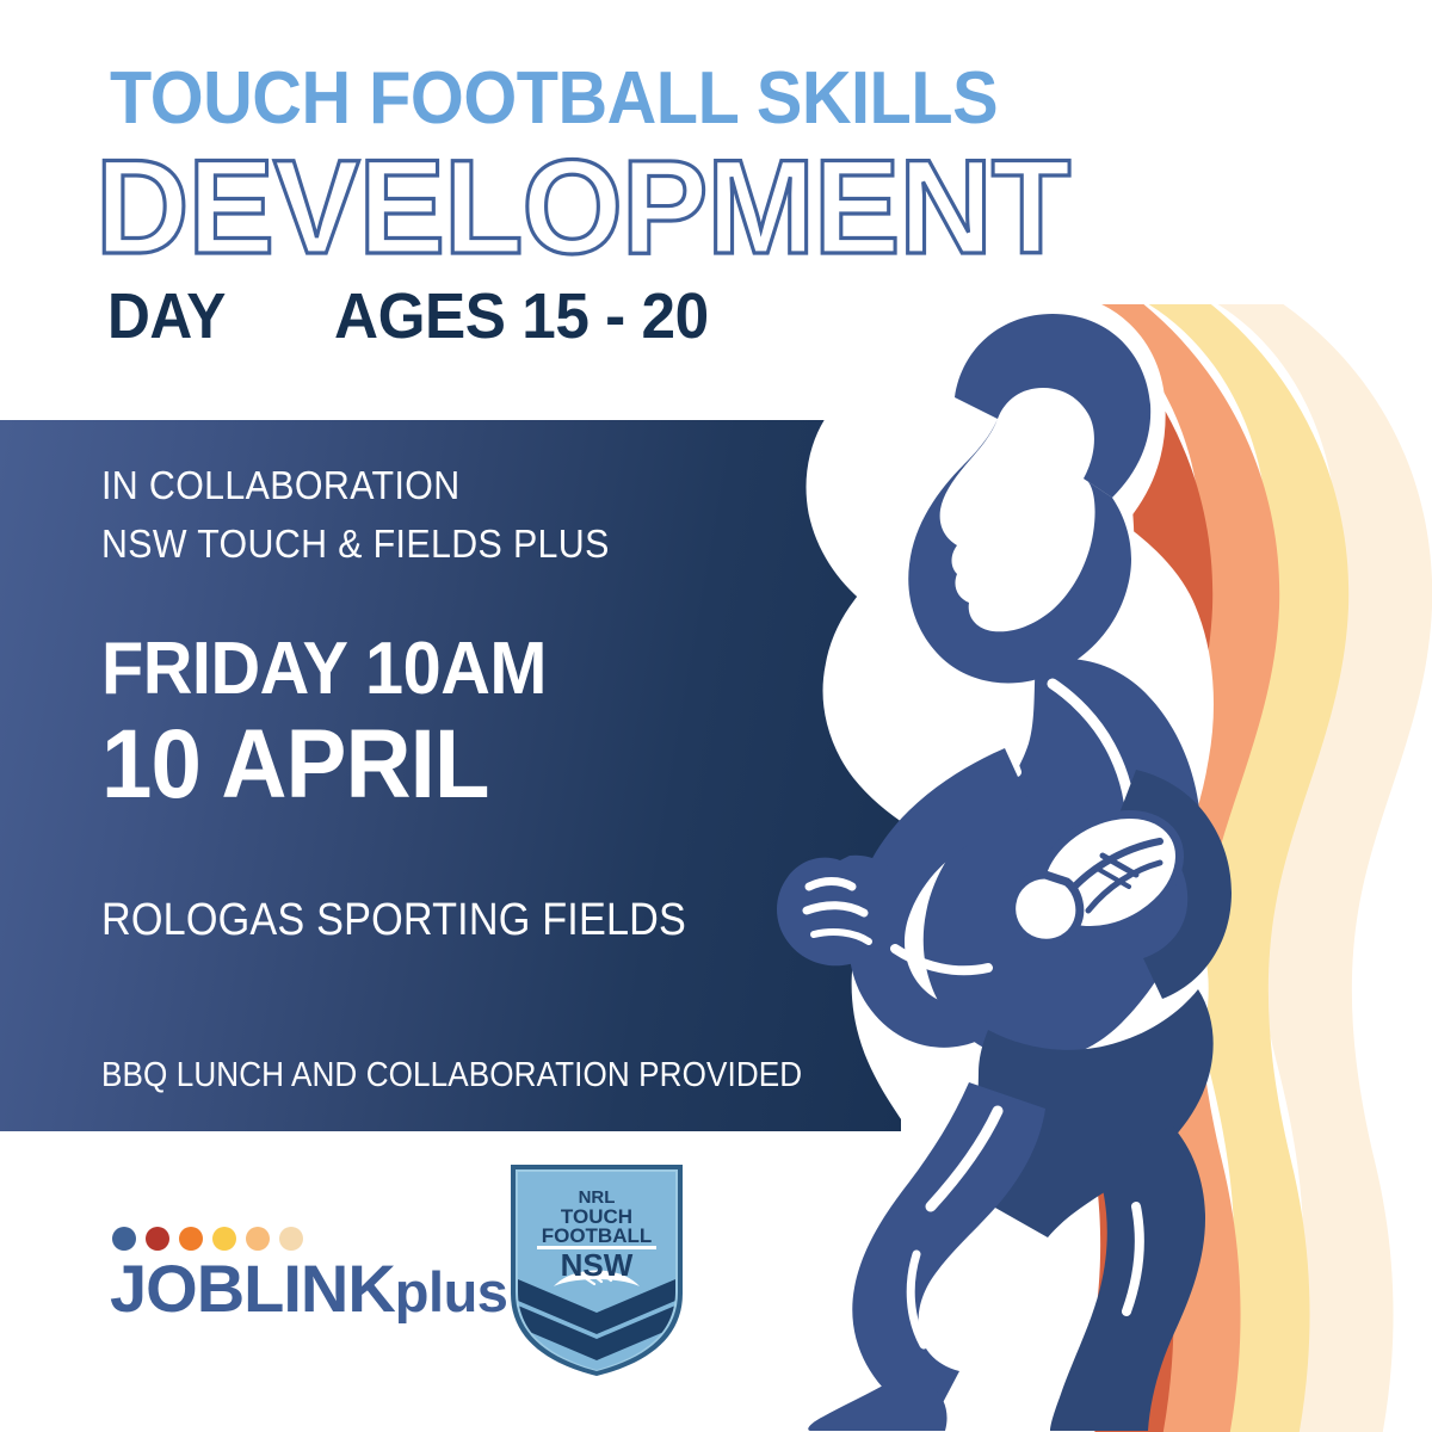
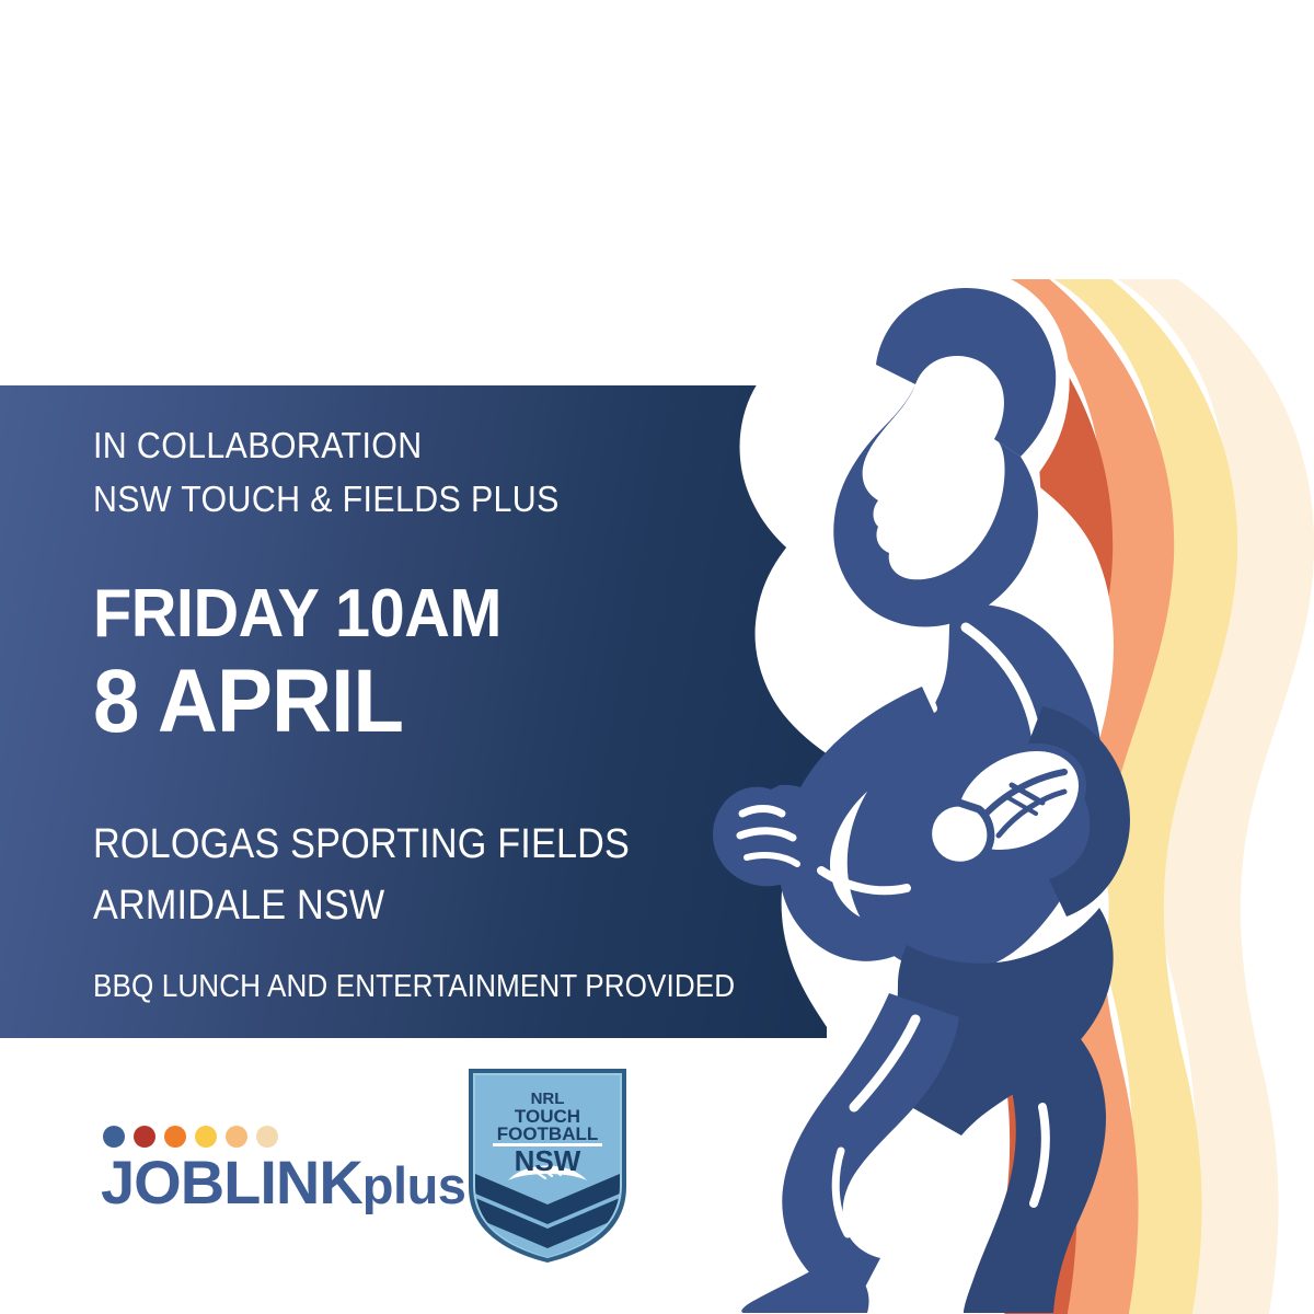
- TOUCH FOOTBALL SKILLS
- DEVELOPMENT
- DAY AGES 15 - 20
  IN COLLABORATION
  NSW TOUCH & FIELDS PLUS
  FRIDAY 10AM
- 10 APRIL
+ 8 APRIL
  ROLOGAS SPORTING FIELDS
+ ARMIDALE NSW
- BBQ LUNCH AND COLLABORATION PROVIDED
+ BBQ LUNCH AND ENTERTAINMENT PROVIDED
  JOBLINKplus
  NRL
  TOUCH
  FOOTBALL
  NSW
